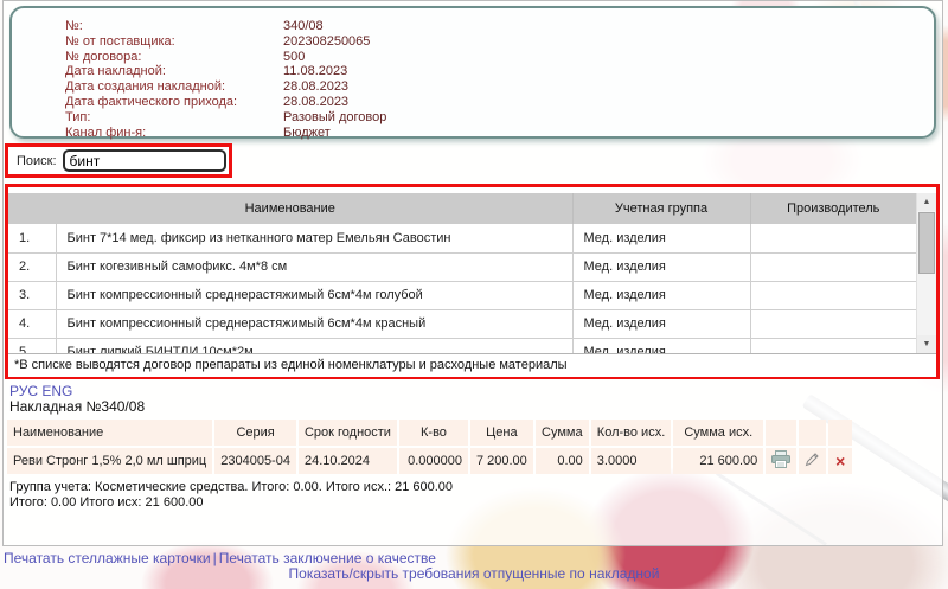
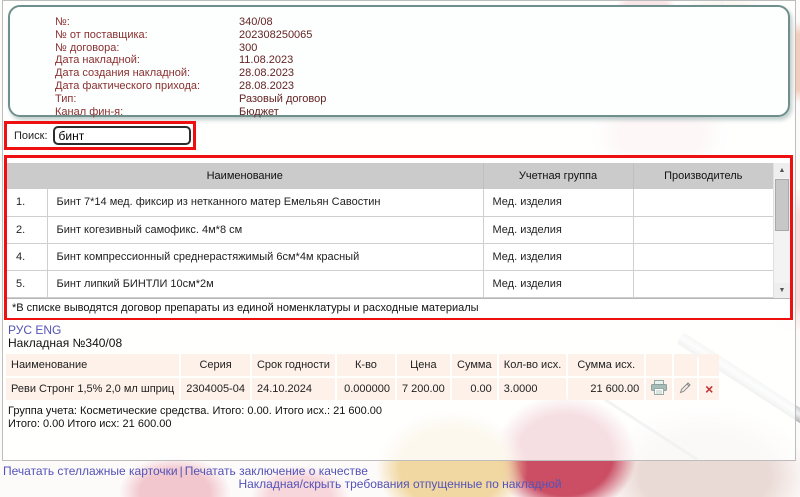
  №:
  340/08
  № от поставщика:
  202308250065
  № договора:
- 500
+ 300
  Дата накладной:
  11.08.2023
  Дата создания накладной:
  28.08.2023
  Дата фактического прихода:
  28.08.2023
  Тип:
  Разовый договор
  Канал фин-я:
  Бюджет
  Поиск:
  бинт
  Наименование	Учетная группа	Производитель
  1.	Бинт 7*14 мед. фиксир из нетканного матер Емельян Савостин	Мед. изделия
  2.	Бинт когезивный самофикс. 4м*8 см	Мед. изделия
- 3.	Бинт компрессионный среднерастяжимый 6см*4м голубой	Мед. изделия
  4.	Бинт компрессионный среднерастяжимый 6см*4м красный	Мед. изделия
  5.	Бинт липкий БИНТЛИ 10см*2м	Мед. изделия
  *В списке выводятся договор препараты из единой номенклатуры и расходные материалы
  РУС ENG
  Накладная №340/08
  Наименование	Серия	Срок годности	К-во	Цена	Сумма	Кол-во исх.	Сумма исх.
  Реви Стронг 1,5% 2,0 мл шприц	2304005-04	24.10.2024	0.000000	7 200.00	0.00	3.0000	21 600.00			×
  Группа учета: Косметические средства. Итого: 0.00. Итого исх.: 21 600.00
  Итого: 0.00 Итого исх: 21 600.00
  Печатать стеллажные карточки | Печатать заключение о качестве
- Показать/скрыть требования отпущенные по накладной
+ Накладная/скрыть требования отпущенные по накладной
